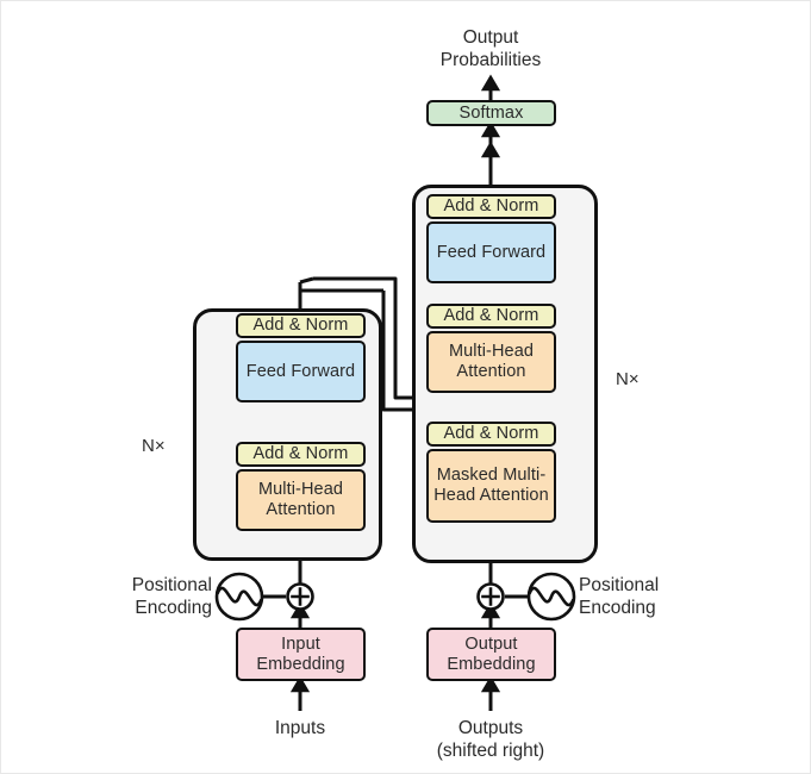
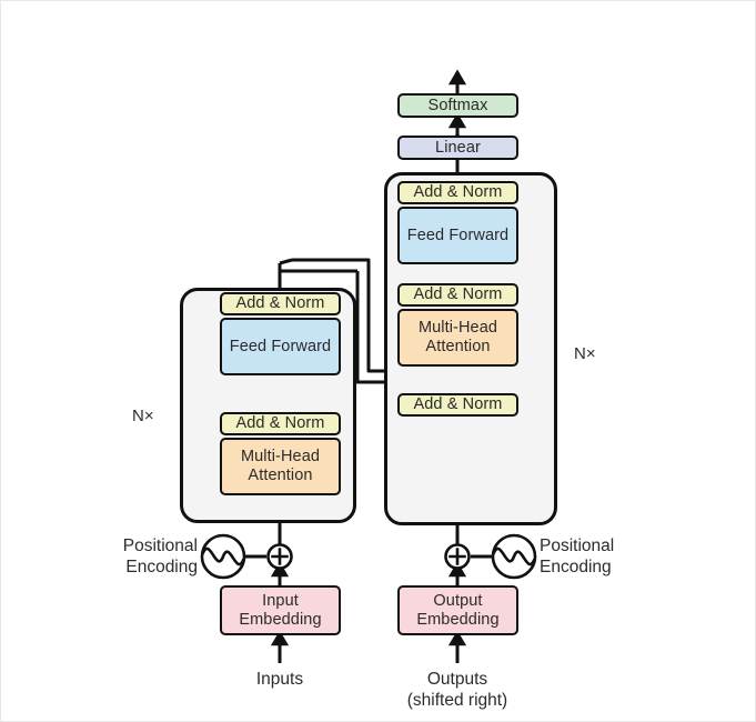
- Output
- Probabilities
  Softmax
+ Linear
  Add & Norm
  Feed Forward
  Add & Norm
  Multi-Head Attention
  Add & Norm
- Masked Multi-Head Attention
  Add & Norm
  Feed Forward
  Add & Norm
  Multi-Head Attention
  N×
  N×
  Positional
  Encoding
  Positional
  Encoding
  Input Embedding
  Output Embedding
  Inputs
  Outputs
  (shifted right)
